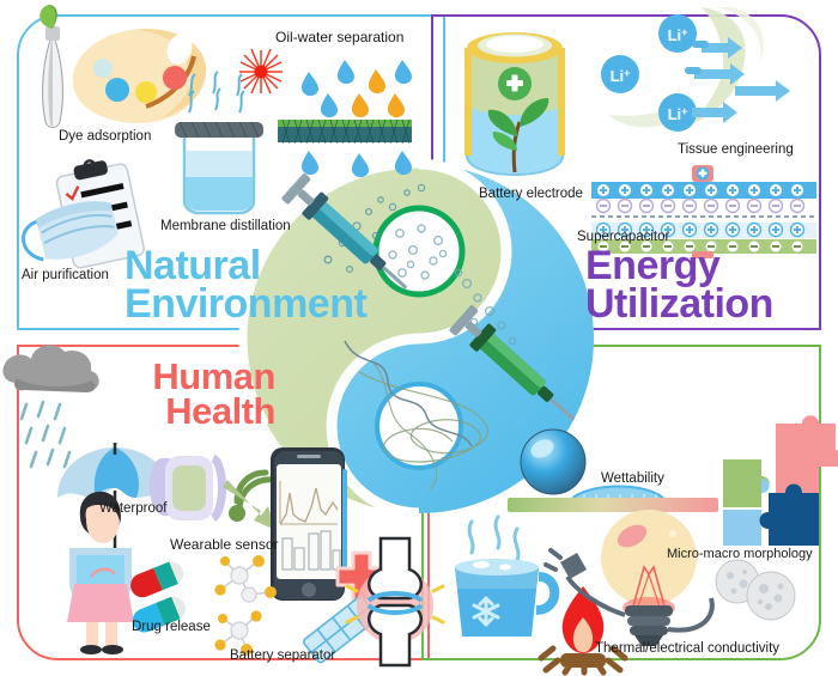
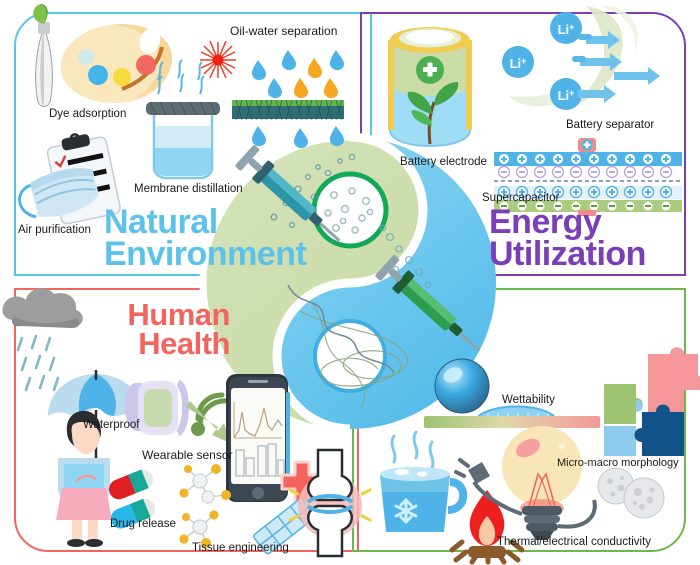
  Dye adsorption
  Air purification
  Membrane distillation
  Oil-water separation
  Battery electrode
  Li+
  Li+
  Li+
- Tissue engineering
+ Battery separator
  Supercapacitor
  Waterproof
  Wearable sensor
  Drug release
- Battery separator
+ Tissue engineering
  Wettability
  Micro-macro morphology
  Thermal/electrical conductivity
  Natural
  Environment
  Energy
  Utilization
  Human
  Health
